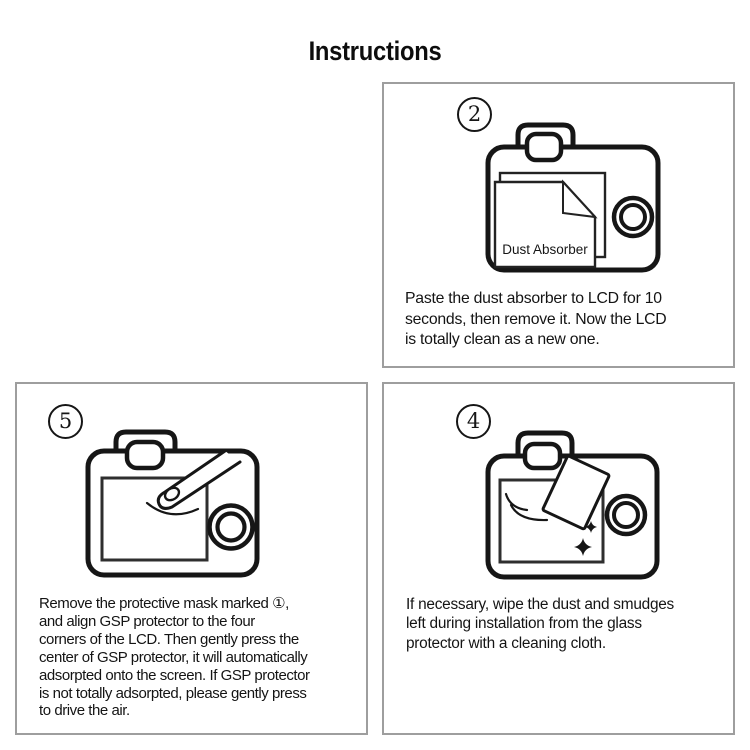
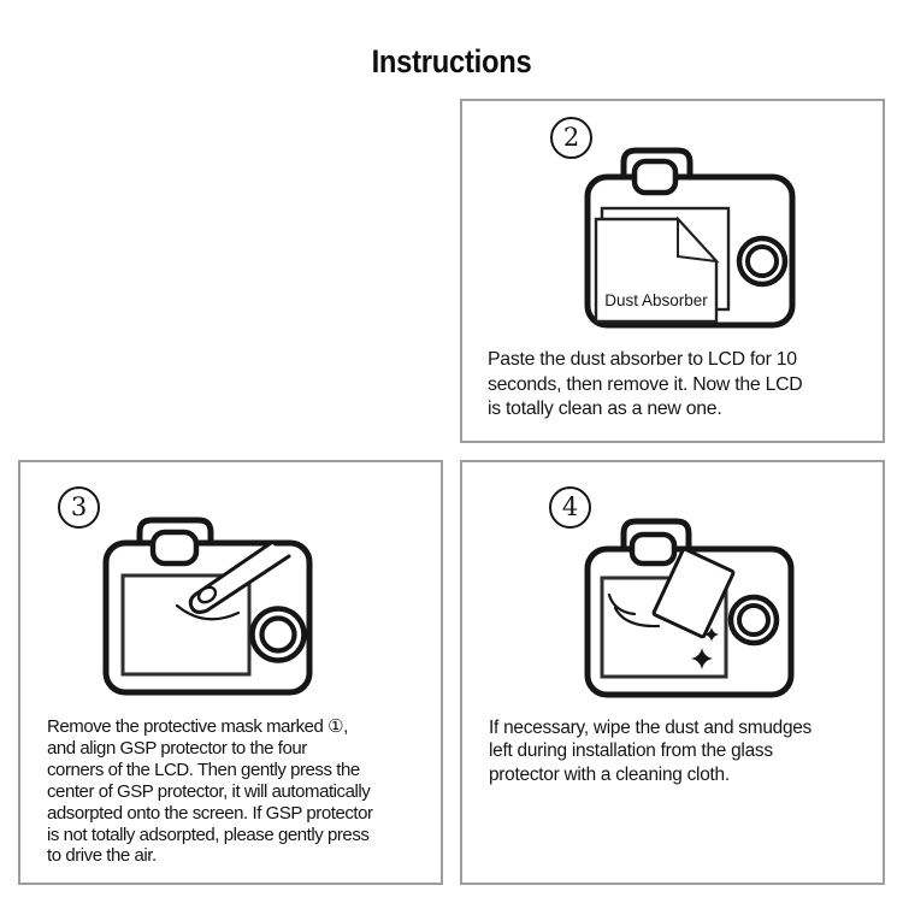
  Instructions
  2
  Dust Absorber
  Paste the dust absorber to LCD for 10
  seconds, then remove it. Now the LCD
  is totally clean as a new one.
- 5
+ 3
  Remove the protective mask marked ①,
  and align GSP protector to the four
  corners of the LCD. Then gently press the
  center of GSP protector, it will automatically
  adsorpted onto the screen. If GSP protector
  is not totally adsorpted, please gently press
  to drive the air.
  4
  If necessary, wipe the dust and smudges
  left during installation from the glass
  protector with a cleaning cloth.
